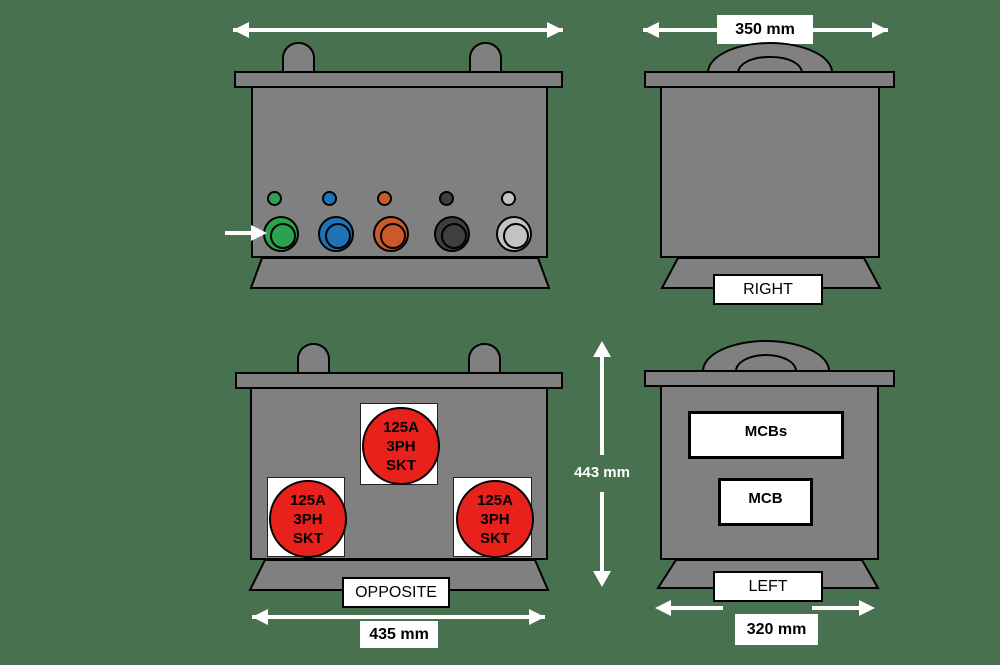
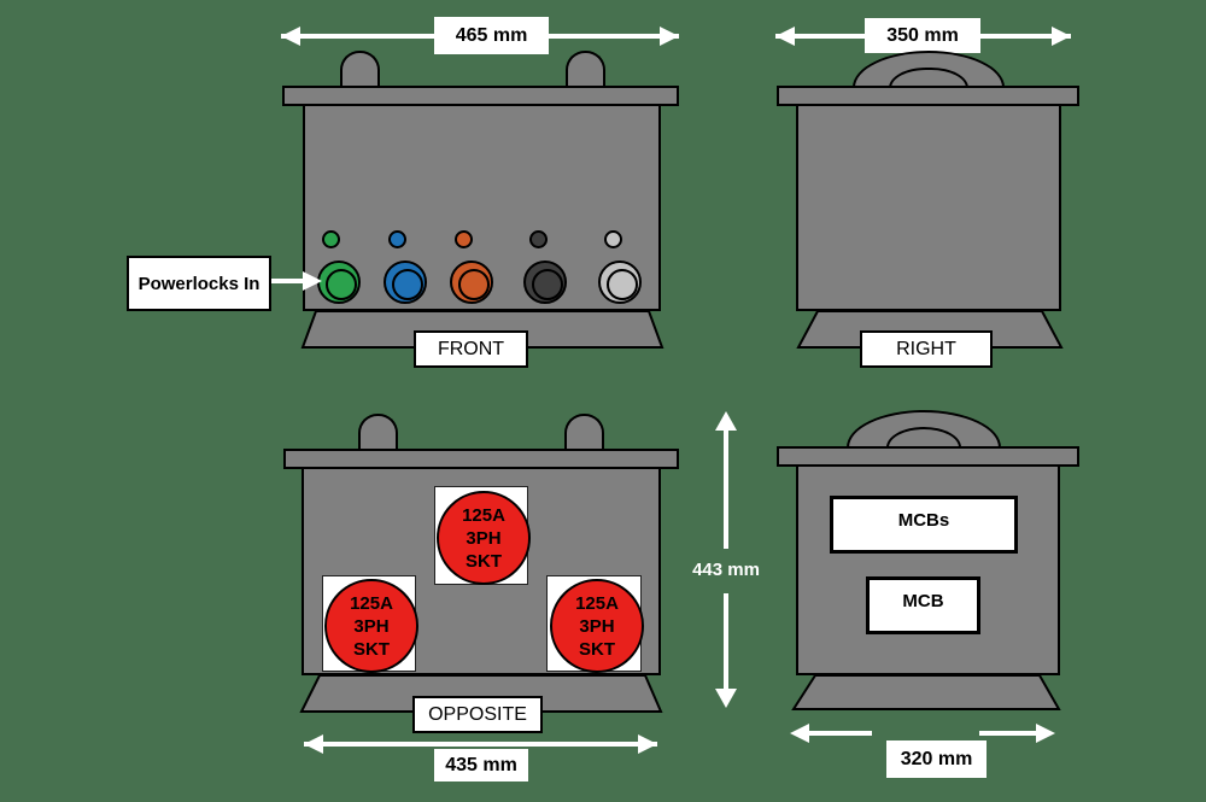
+ 465 mm
+ Powerlocks In
+ FRONT
  350 mm
  RIGHT
  125A
  3PH
  SKT
  125A
  3PH
  SKT
  125A
  3PH
  SKT
  OPPOSITE
  435 mm
  443 mm
  MCBs
  MCB
- LEFT
  320 mm
